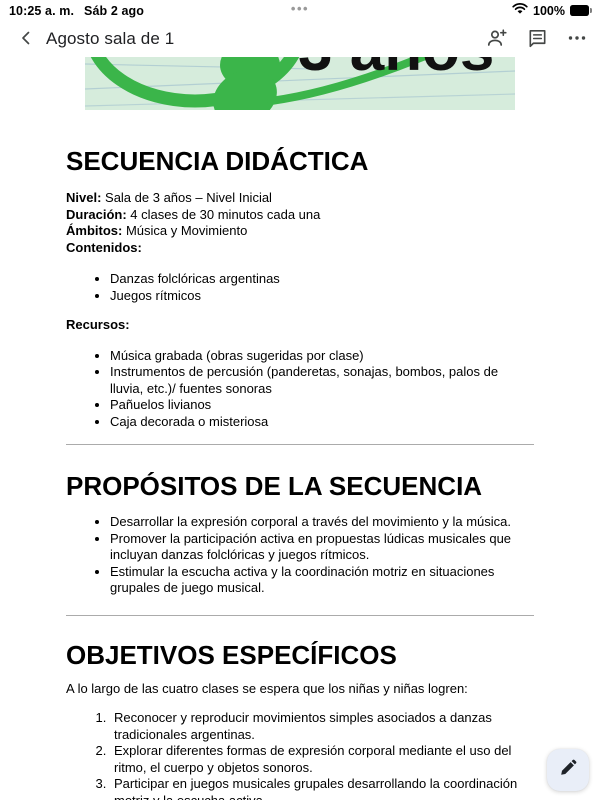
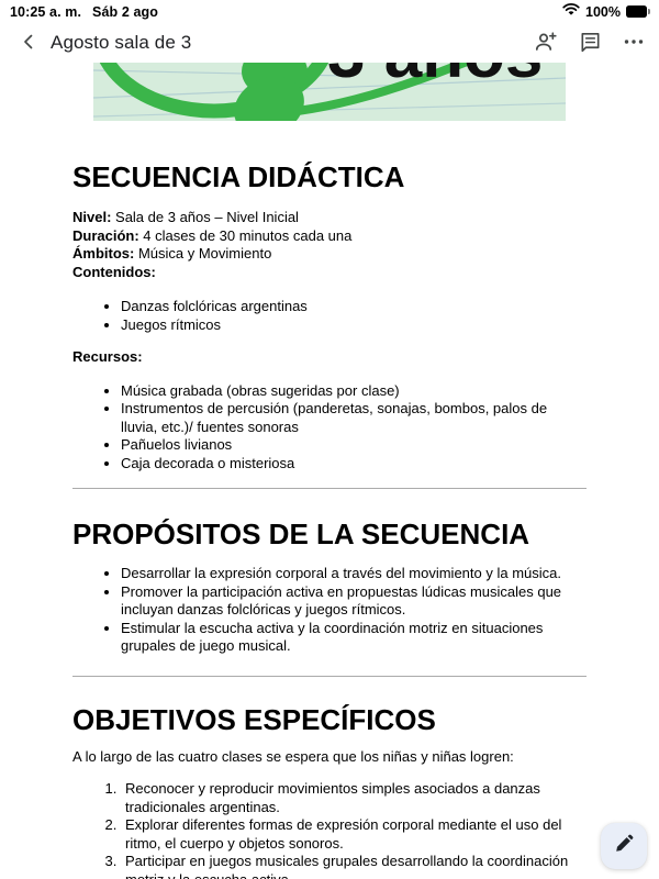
  10:25 a. m. Sáb 2 ago
- •••
  100%
- Agosto sala de 1
+ Agosto sala de 3
  SECUENCIA DIDÁCTICA
  Nivel: Sala de 3 años – Nivel Inicial
  Duración: 4 clases de 30 minutos cada una
  Ámbitos: Música y Movimiento
  Contenidos:
  Danzas folclóricas argentinas
  Juegos rítmicos
  Recursos:
  Música grabada (obras sugeridas por clase)
  Instrumentos de percusión (panderetas, sonajas, bombos, palos de lluvia, etc.)/ fuentes sonoras
  Pañuelos livianos
  Caja decorada o misteriosa
  PROPÓSITOS DE LA SECUENCIA
  Desarrollar la expresión corporal a través del movimiento y la música.
  Promover la participación activa en propuestas lúdicas musicales que incluyan danzas folclóricas y juegos rítmicos.
  Estimular la escucha activa y la coordinación motriz en situaciones grupales de juego musical.
  OBJETIVOS ESPECÍFICOS
  A lo largo de las cuatro clases se espera que los niñas y niñas logren:
  Reconocer y reproducir movimientos simples asociados a danzas tradicionales argentinas.
  Explorar diferentes formas de expresión corporal mediante el uso del ritmo, el cuerpo y objetos sonoros.
  Participar en juegos musicales grupales desarrollando la coordinación
